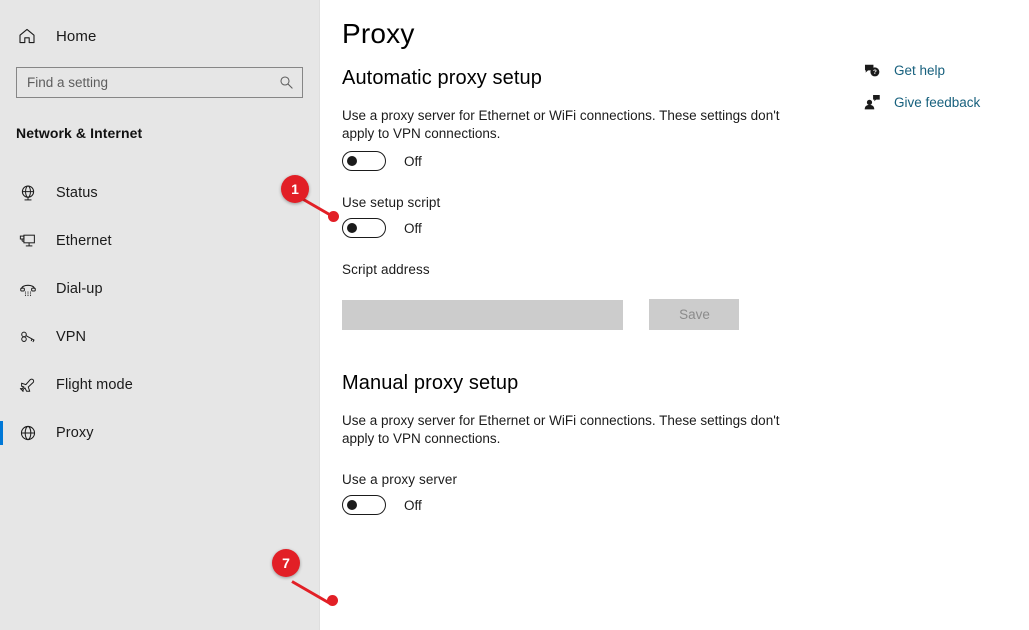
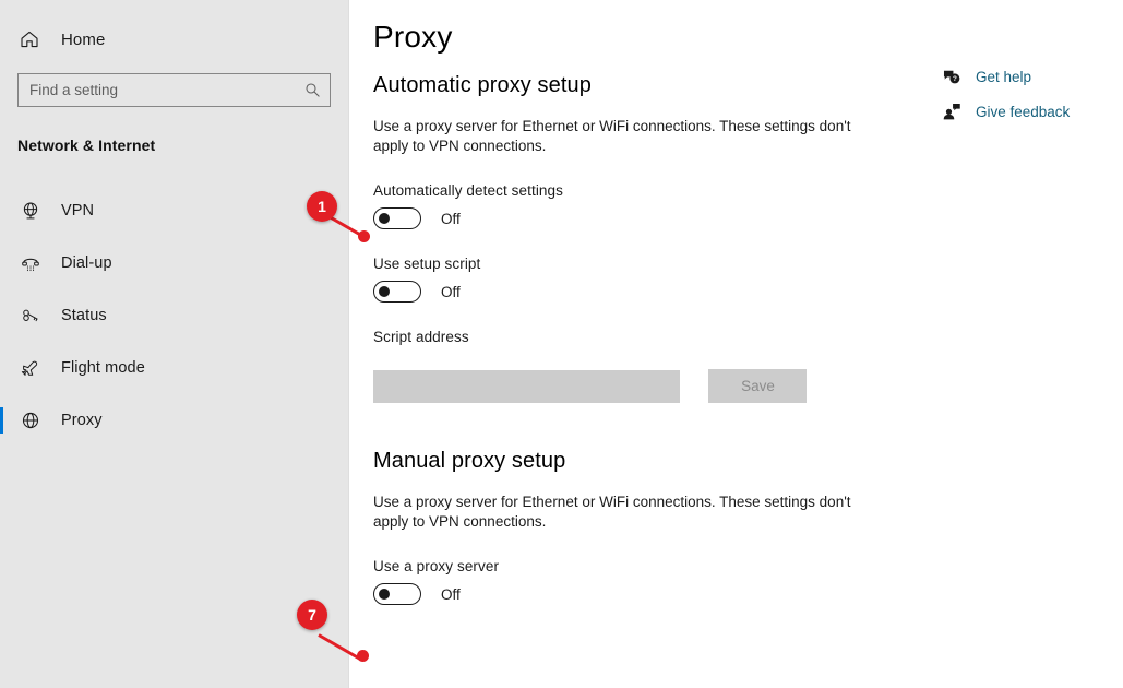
  Home
  Find a setting
  Network & Internet
- Status
+ VPN
- Ethernet
  Dial-up
- VPN
+ Status
  Flight mode
  Proxy
  Proxy
  Automatic proxy setup
  Use a proxy server for Ethernet or WiFi connections. These settings don't apply to VPN connections.
+ Automatically detect settings
  Off
  Use setup script
  Off
  Script address
  Save
  Manual proxy setup
  Use a proxy server for Ethernet or WiFi connections. These settings don't apply to VPN connections.
  Use a proxy server
  Off
  Get help
  Give feedback
  1
  7
